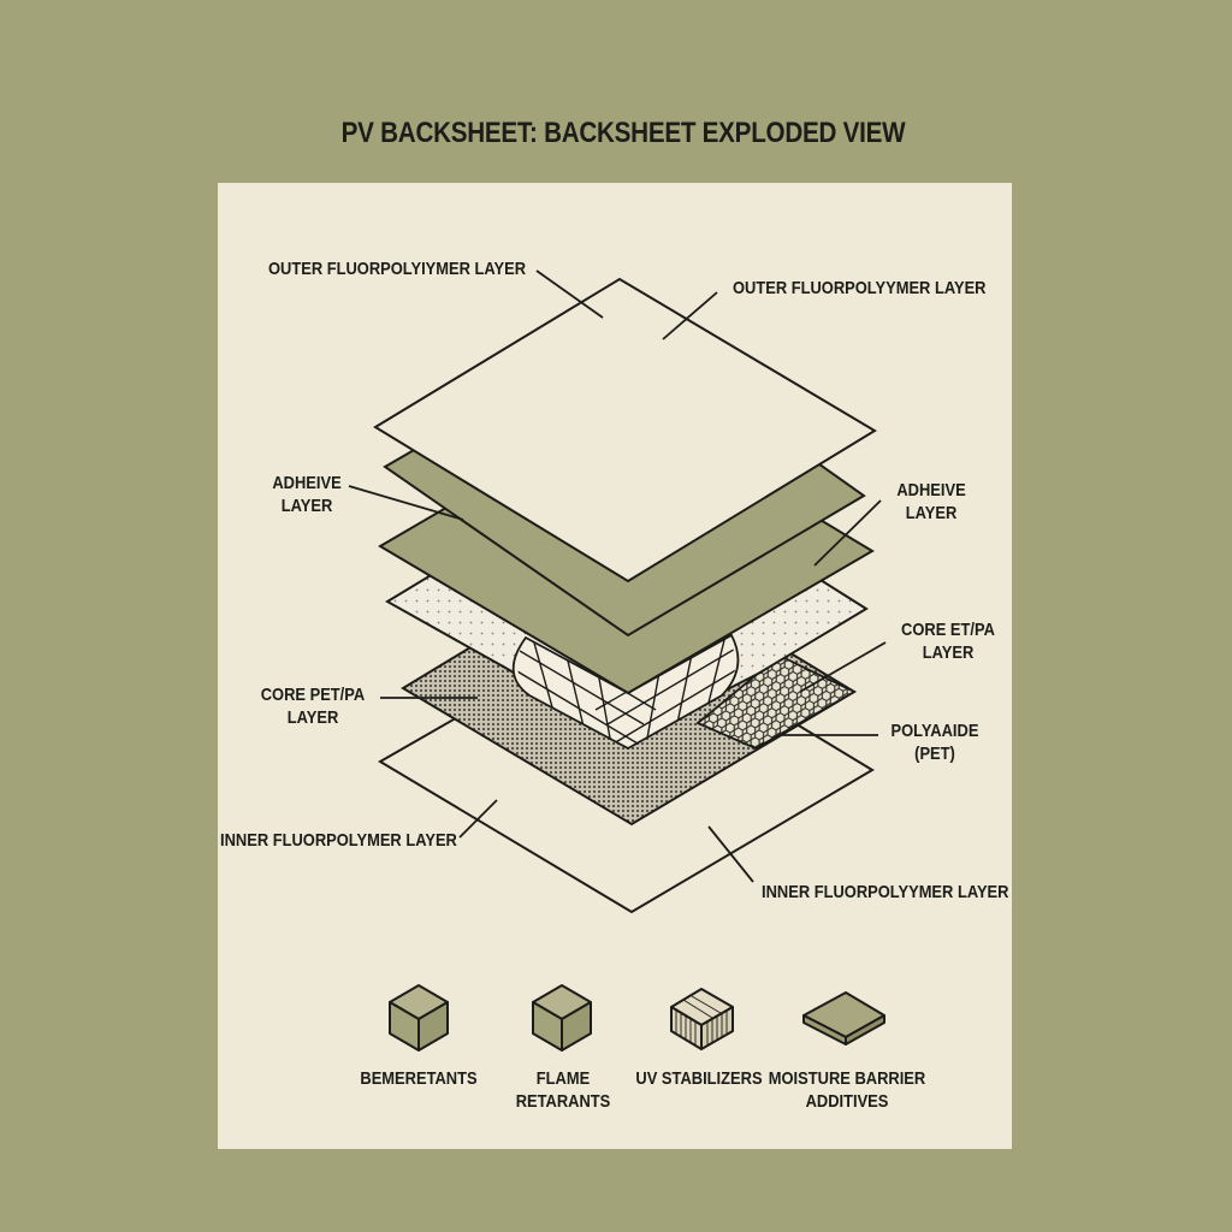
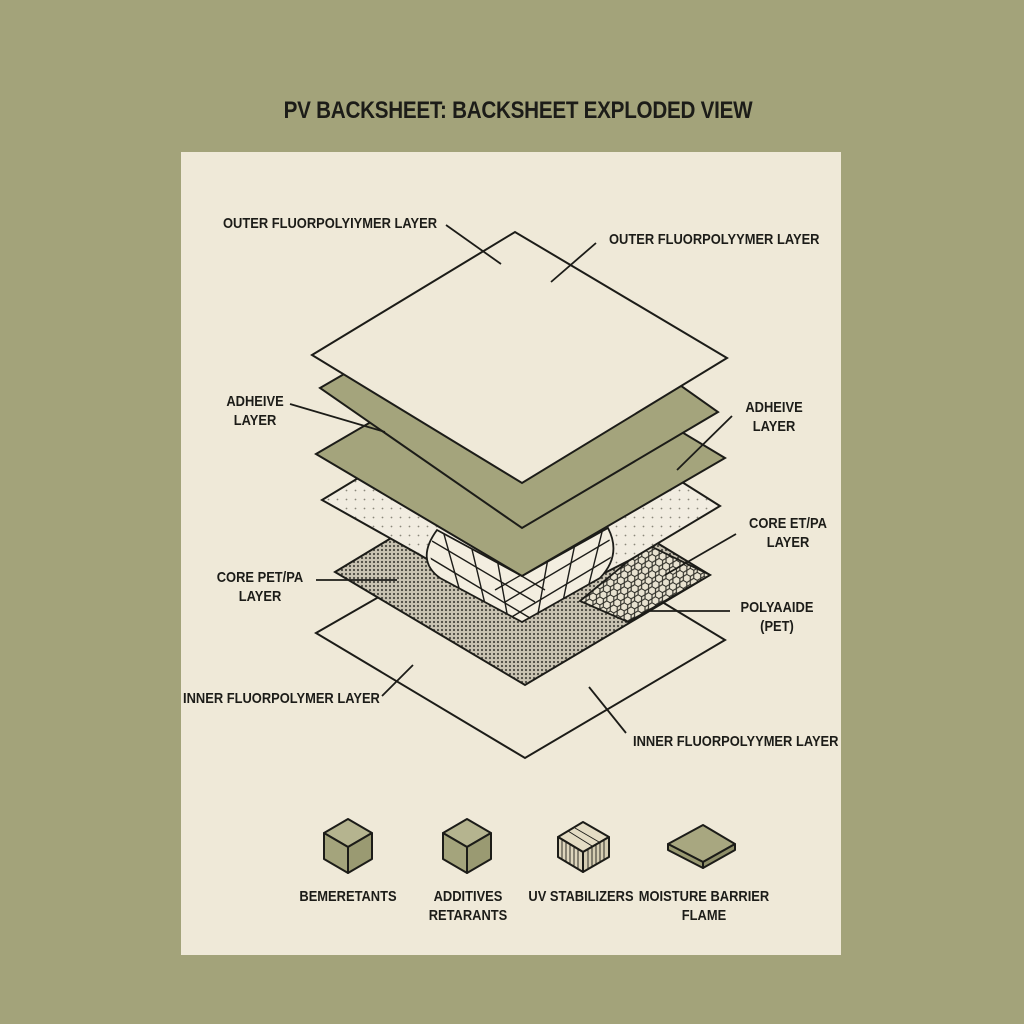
  PV BACKSHEET: BACKSHEET EXPLODED VIEW
  OUTER FLUORPOLYIYMER LAYER
  OUTER FLUORPOLYYMER LAYER
  ADHEIVE
  LAYER
  ADHEIVE
  LAYER
  CORE PET/PA
  LAYER
  CORE ET/PA
  LAYER
  POLYAAIDE
  (PET)
  INNER FLUORPOLYMER LAYER
  INNER FLUORPOLYYMER LAYER
  BEMERETANTS
- FLAME
+ ADDITIVES
  RETARANTS
  UV STABILIZERS
  MOISTURE BARRIER
- ADDITIVES
+ FLAME
